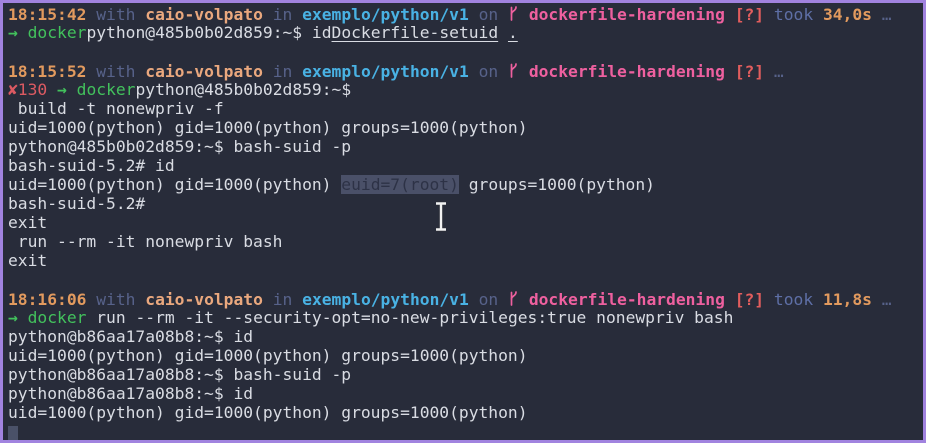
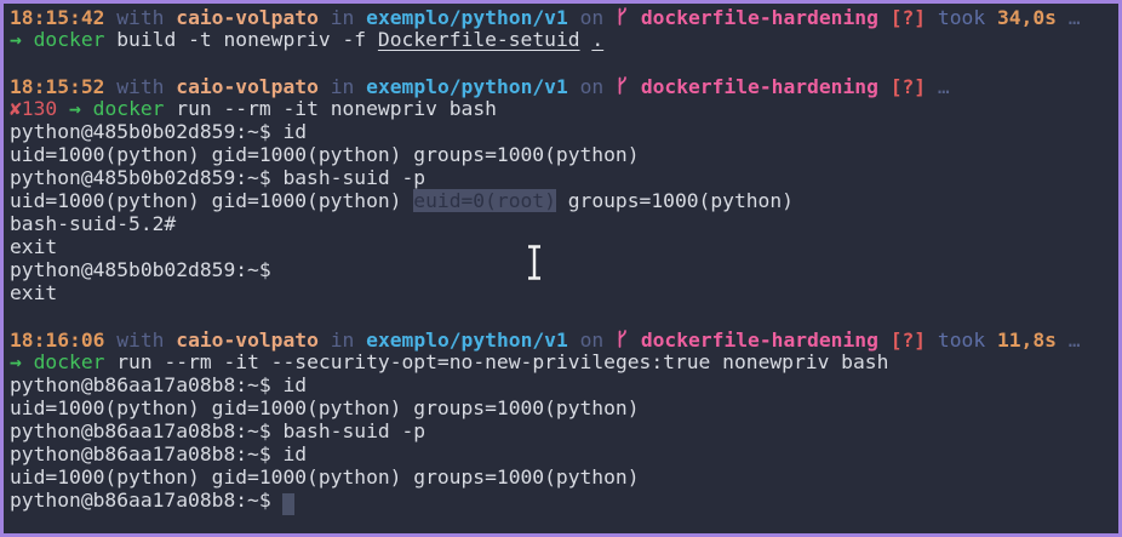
  18:15:42 with caio-volpato in exemplo/python/v1 on dockerfile-hardening [?] took 34,0s …
- → dockerpython@485b0b02d859:~$ idDockerfile-setuid .
+ → docker build -t nonewpriv -f Dockerfile-setuid .
  18:15:52 with caio-volpato in exemplo/python/v1 on dockerfile-hardening [?] …
- ✘130 → dockerpython@485b0b02d859:~$
+ ✘130 → docker run --rm -it nonewpriv bash
- build -t nonewpriv -f
+ python@485b0b02d859:~$ id
  uid=1000(python) gid=1000(python) groups=1000(python)
  python@485b0b02d859:~$ bash-suid -p
- bash-suid-5.2# id
- uid=1000(python) gid=1000(python) euid=7(root) groups=1000(python)
+ uid=1000(python) gid=1000(python) euid=0(root) groups=1000(python)
  bash-suid-5.2#
  exit
- run --rm -it nonewpriv bash
+ python@485b0b02d859:~$
  exit
  18:16:06 with caio-volpato in exemplo/python/v1 on dockerfile-hardening [?] took 11,8s …
  → docker run --rm -it --security-opt=no-new-privileges:true nonewpriv bash
  python@b86aa17a08b8:~$ id
  uid=1000(python) gid=1000(python) groups=1000(python)
  python@b86aa17a08b8:~$ bash-suid -p
  python@b86aa17a08b8:~$ id
  uid=1000(python) gid=1000(python) groups=1000(python)
+ python@b86aa17a08b8:~$
